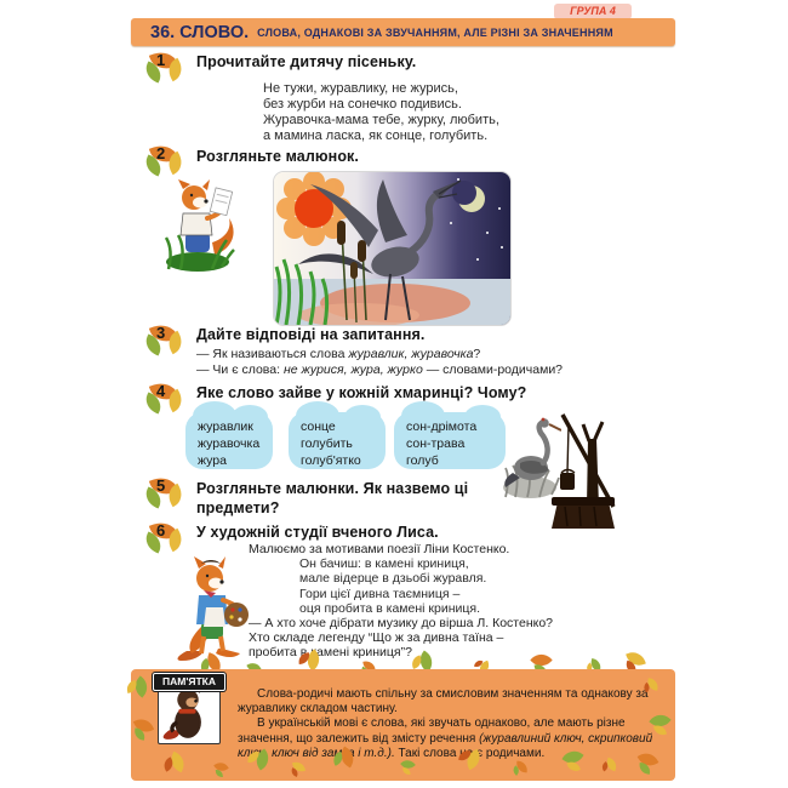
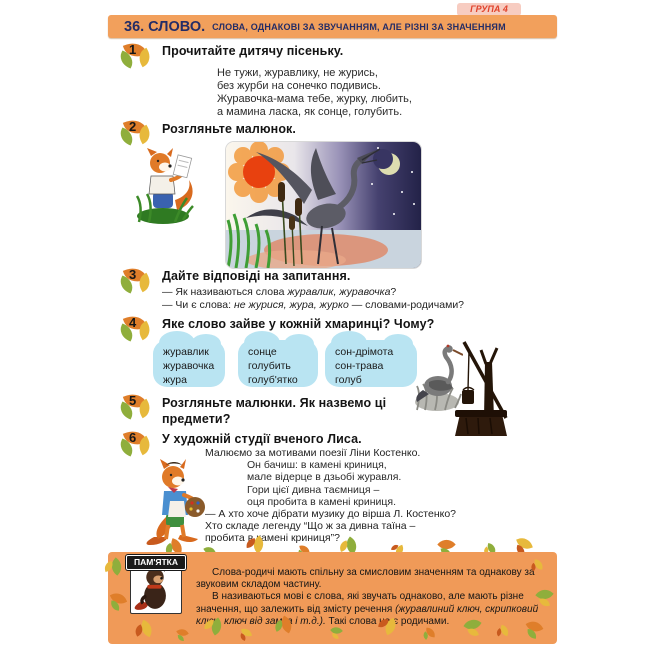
  ГРУПА 4
  36. СЛОВО.
  СЛОВА, ОДНАКОВІ ЗА ЗВУЧАННЯМ, АЛЕ РІЗНІ ЗА ЗНАЧЕННЯМ
  1
  Прочитайте дитячу пісеньку.
  Не тужи, журавлику, не журись,
  без журби на сонечко подивись.
  Журавочка-мама тебе, журку, любить,
  а мамина ласка, як сонце, голубить.
  2
  Розгляньте малюнок.
  3
  Дайте відповіді на запитання.
  — Як називаються слова журавлик, журавочка?
  — Чи є слова: не журися, жура, журко — словами-родичами?
  4
  Яке слово зайве у кожній хмаринці? Чому?
  журавлик
  журавочка
  жура
  сонце
  голубить
  голуб'ятко
  сон-дрімота
  сон-трава
  голуб
  5
  Розгляньте малюнки. Як назвемо ці предмети?
  6
  У художній студії вченого Лиса.
  Малюємо за мотивами поезії Ліни Костенко.
  Он бачиш: в камені криниця,
  мале відерце в дзьобі журавля.
  Гори цієї дивна таємниця –
  оця пробита в камені криниця.
  — А хто хоче дібрати музику до вірша Л. Костенко?
  Хто складе легенду “Що ж за дивна таїна –
  пробита вамені криниця”?
  ПАМ'ЯТКА
- Слова-родичі мають спільну за смисловим значенням та однакову за журавлику складом частину.
+ Слова-родичі мають спільну за смисловим значенням та однакову за звуковим складом частину.
- В українській мові є слова, які звучать однаково, але мають різне значення, що залежить від змісту речення (журавлиний ключ, скрипковий кл ключ від за і т.д.). Такі слова є родичами.
+ В називаються мові є слова, які звучать однаково, але мають різне значення, що залежить від змісту речення (журавлиний ключ, скрипковий кл ключ від за і т.д.). Такі слова є родичами.
